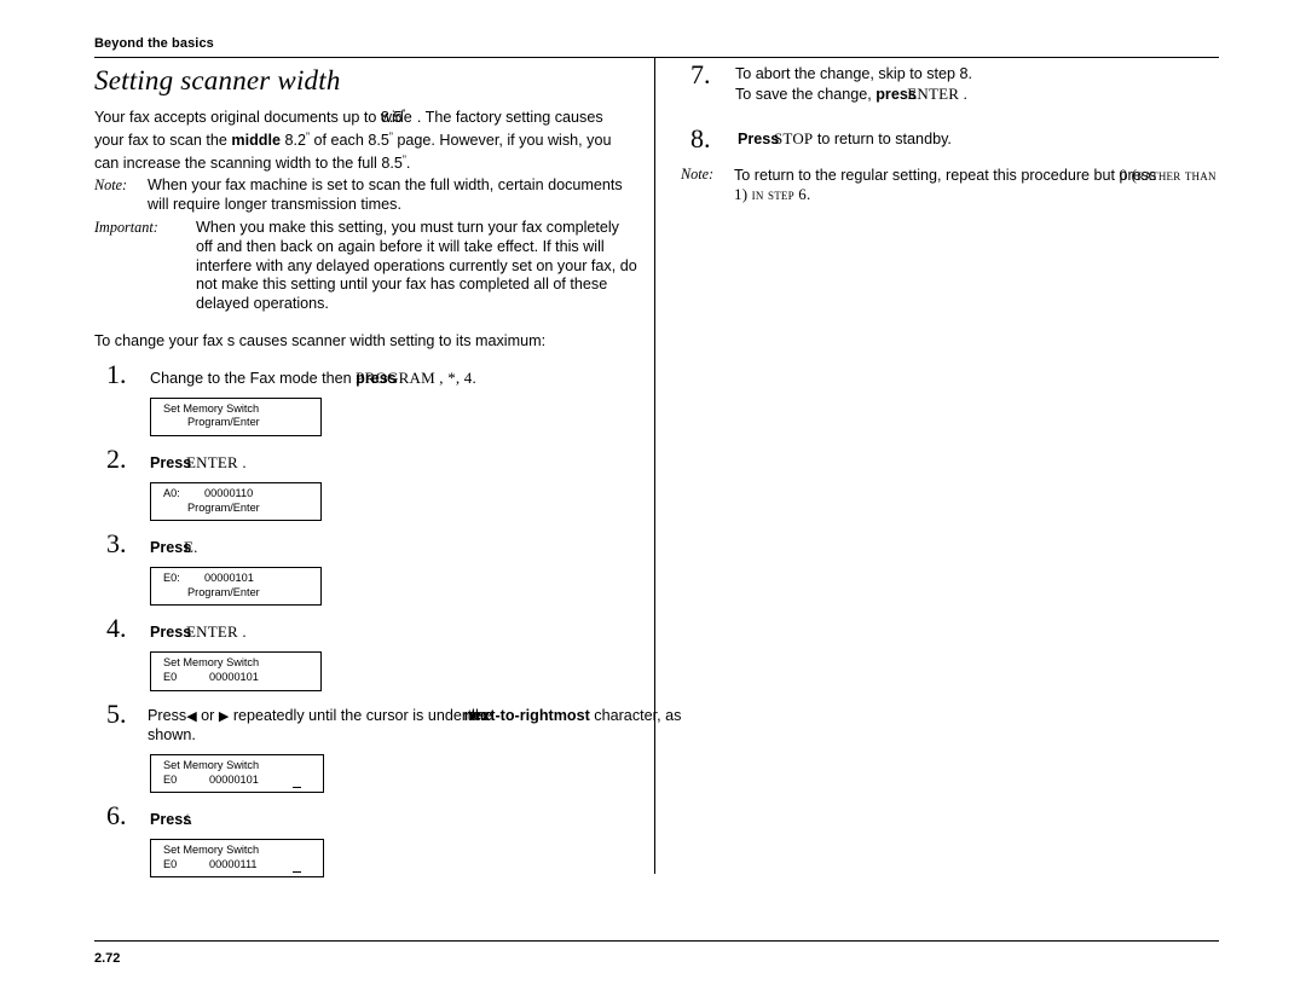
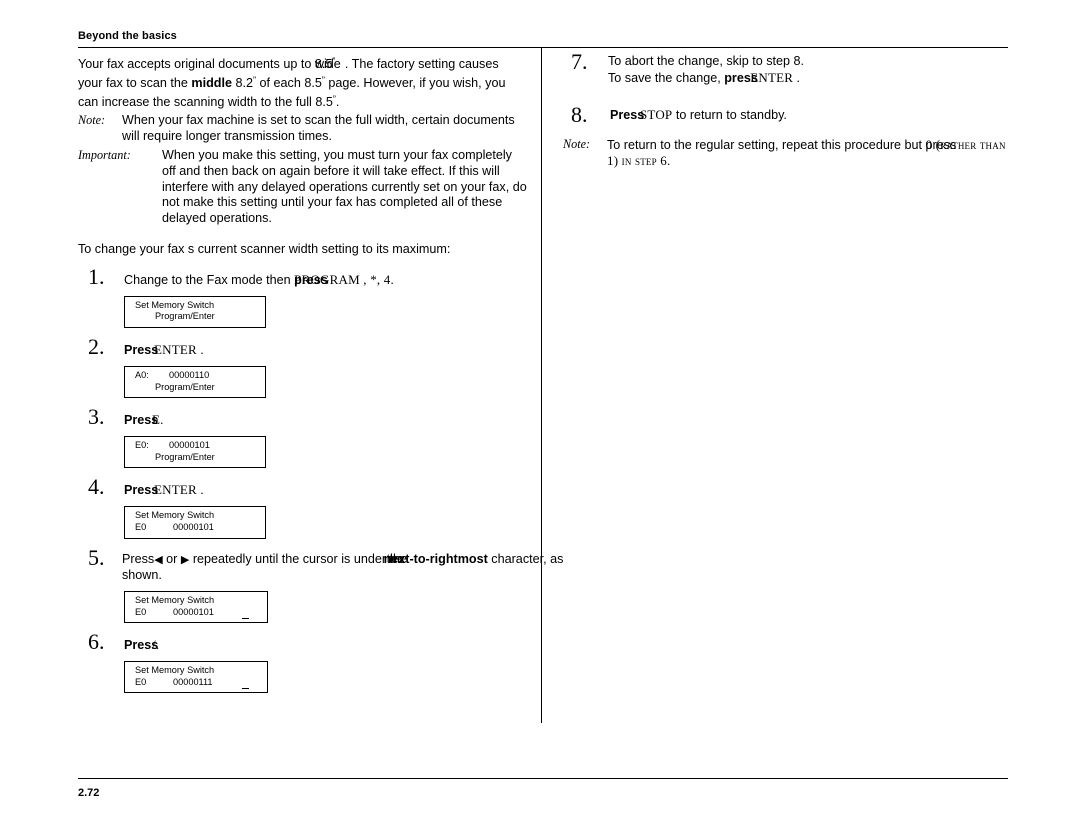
  Beyond the basics
- Setting scanner width
  Your fax accepts original documents up to 8.5”wide . The factory setting causes your fax to scan the middle 8.2” of each 8.5” page. However, if you wish, you can increase the scanning width to the full 8.5”.
  Note:
  When your fax machine is set to scan the full width, certain documents will require longer transmission times.
  Important:
  When you make this setting, you must turn your fax completely off and then back on again before it will take effect. If this will interfere with any delayed operations currently set on your fax, do not make this setting until your fax has completed all of these delayed operations.
- To change your fax s causes scanner width setting to its maximum:
+ To change your fax s current scanner width setting to its maximum:
  1.
  Change to the Fax mode then pressPROGRAM , *, 4.
  Set Memory Switch
  Program/Enter
  2.
  PressENTER .
  A0: 00000110
  Program/Enter
  3.
  PressE.
  E0: 00000101
  Program/Enter
  4.
  PressENTER .
  Set Memory Switch
  E0 00000101
  5.
  Press◀ or ▶ repeatedly until the cursor is under the thenext-to-rightmost character, as shown.
  Set Memory Switch
  E0 00000101
  6.
  Press/.
  Set Memory Switch
  E0 00000111
  7.
  To abort the change, skip to step 8.
  To save the change, pressENTER .
  8.
  PressSTOP to return to standby.
  Note:
  To return to the regular setting, repeat this procedure but press0 (rather than 1) in step 6.
  2.72
